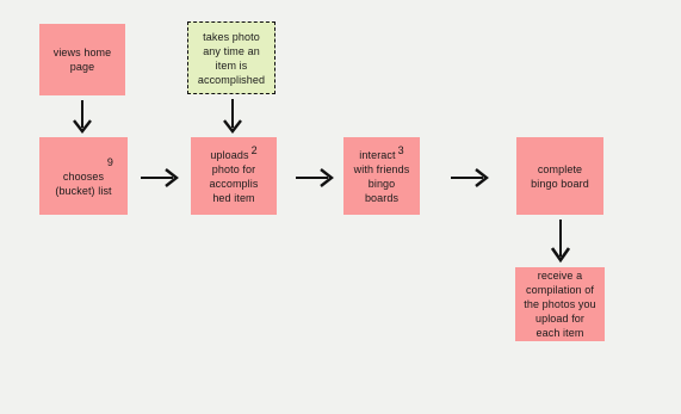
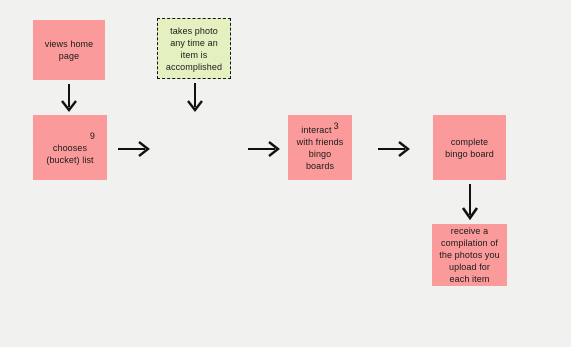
  views home
  page
  takes photo
  any time an
  item is
  accomplished
  9
  chooses
  (bucket) list
- uploads 2
- photo for
- accomplis
- hed item
  interact 3
  with friends
  bingo
  boards
  complete
  bingo board
  receive a
  compilation of
  the photos you
  upload for
  each item
